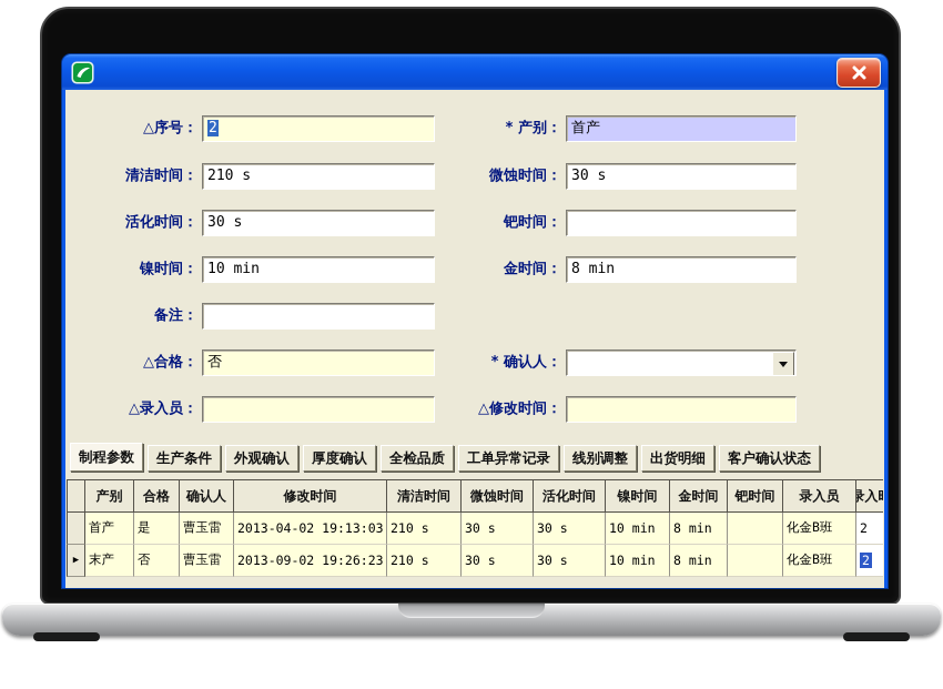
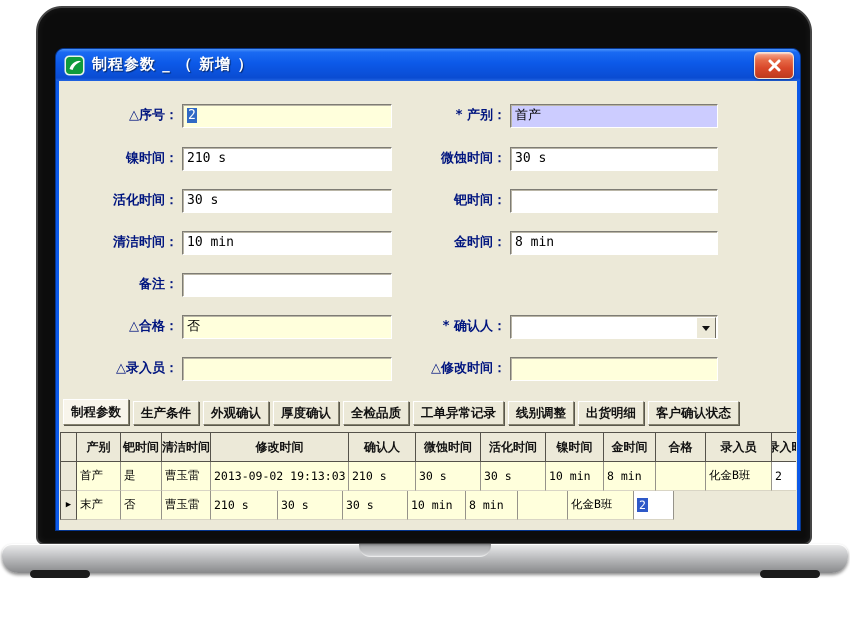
+ 制程参数 _ （ 新增 ）
  △序号：
  2
  * 产别：
  首产
- 清洁时间：
+ 镍时间：
  210 s
  微蚀时间：
  30 s
  活化时间：
  30 s
  钯时间：
- 镍时间：
+ 清洁时间：
  10 min
  金时间：
  8 min
  备注：
  △合格：
  否
  * 确认人：
  △录入员：
  △修改时间：
  制程参数 生产条件 外观确认 厚度确认 全检品质 工单异常记录 线别调整 出货明细 客户确认状态
  产别
- 合格
+ 钯时间
- 确认人
+ 清洁时间
  修改时间
- 清洁时间
+ 确认人
  微蚀时间
  活化时间
  镍时间
  金时间
- 钯时间
+ 合格
  录入员
  首产
  是
  曹玉雷
- 2013-04-02 19:13:03
+ 2013-09-02 19:13:03
  210 s
  30 s
  30 s
  10 min
  8 min
  化金B班
  2
  ▶
  末产
  否
  曹玉雷
- 2013-09-02 19:26:23
  210 s
  30 s
  30 s
  10 min
  8 min
  化金B班
  2
